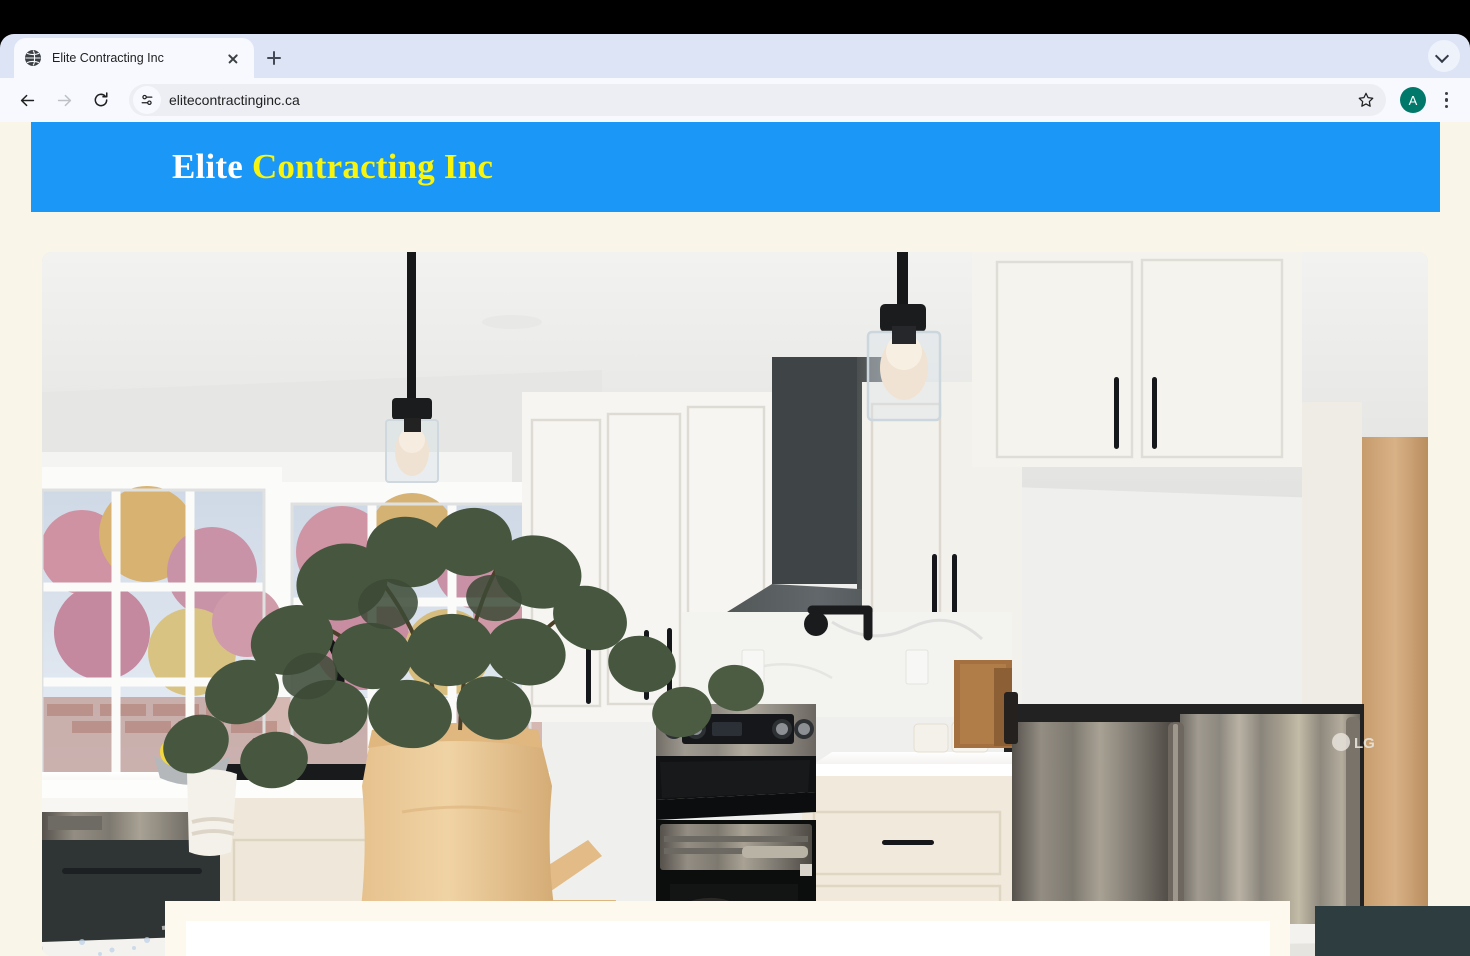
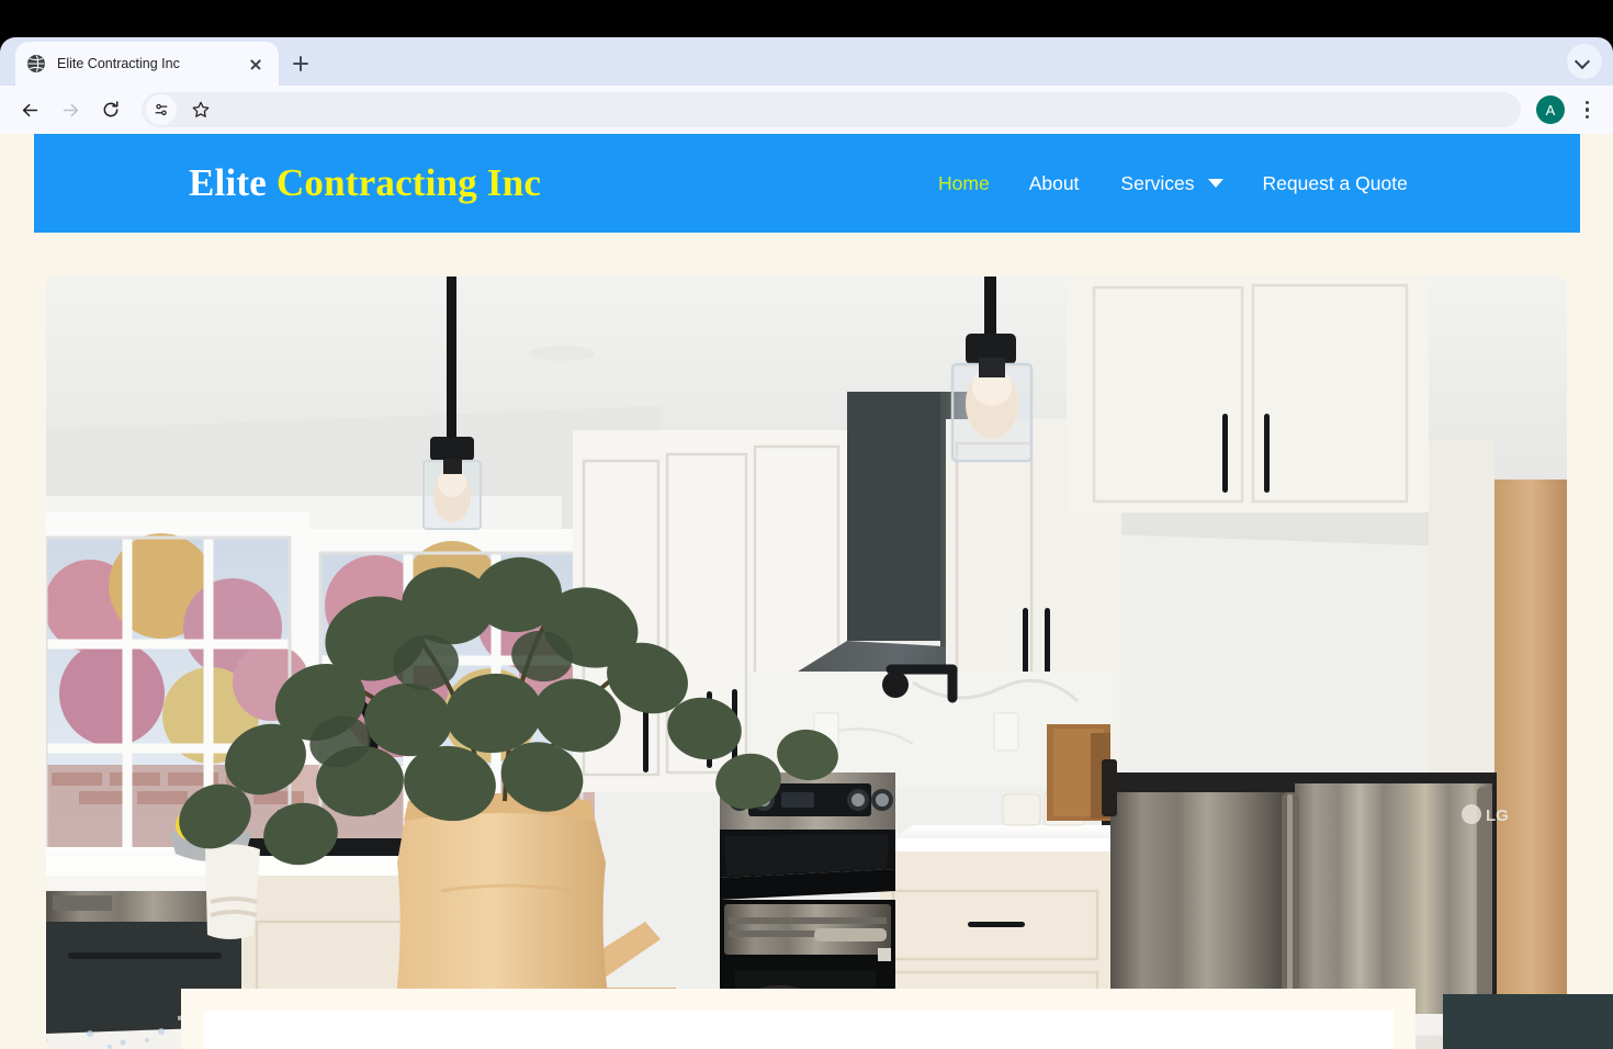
  Elite Contracting Inc
- elitecontractinginc.ca
  A
  Elite Contracting Inc
+ Home
+ About
+ Services
+ Request a Quote
  LG
